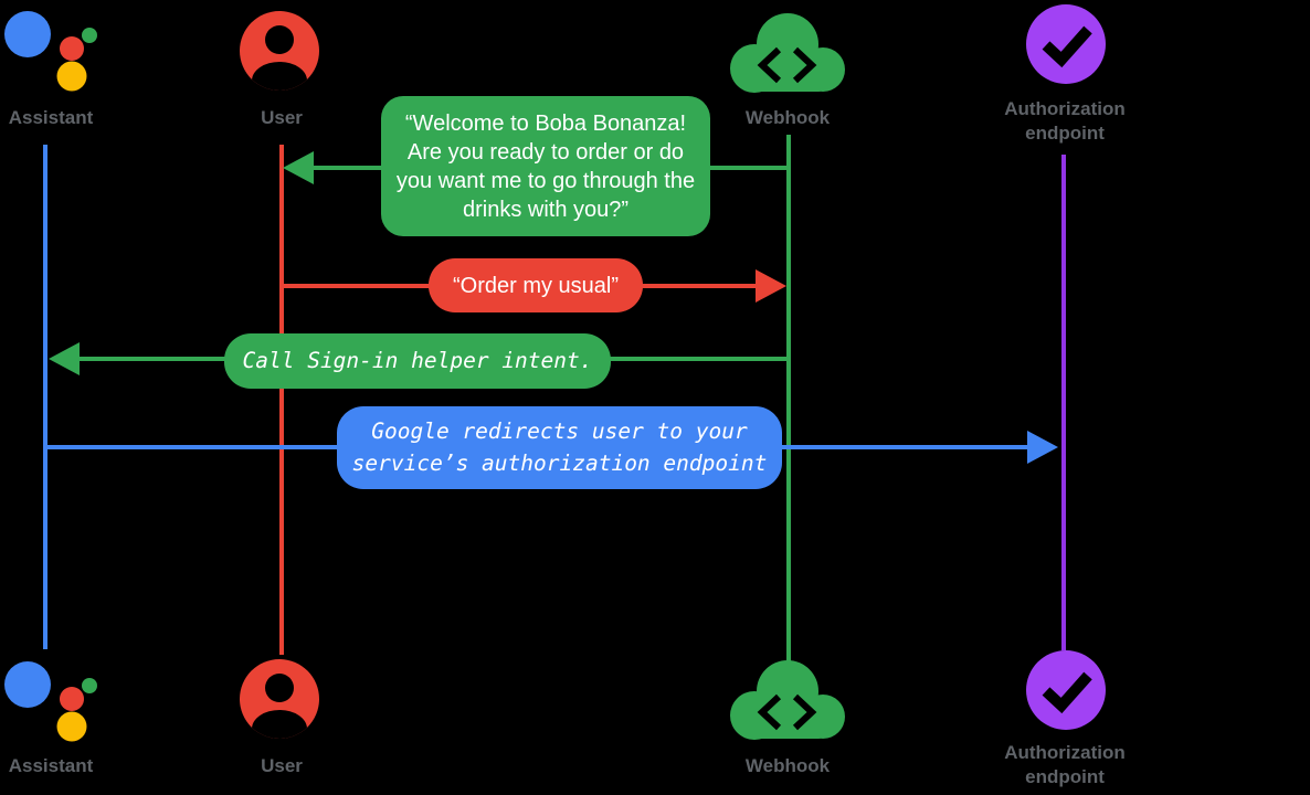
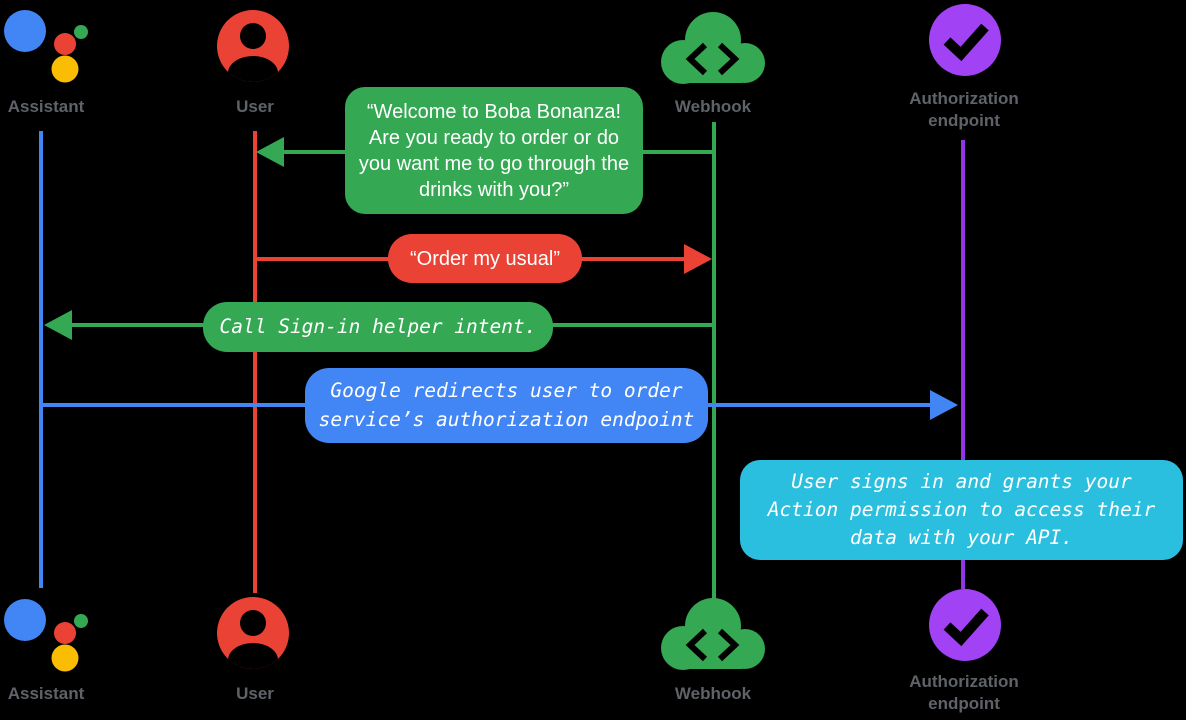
  “Welcome to Boba Bonanza! Are you ready to order or do you want me to go through the drinks with you?”
  “Order my usual”
  Call Sign-in helper intent.
- Google redirects user to your service’s authorization endpoint
+ Google redirects user to order service’s authorization endpoint
+ User signs in and grants your Action permission to access their data with your API.
  Assistant
  User
  Webhook
  Authorization endpoint
  Assistant
  User
  Webhook
  Authorization endpoint
